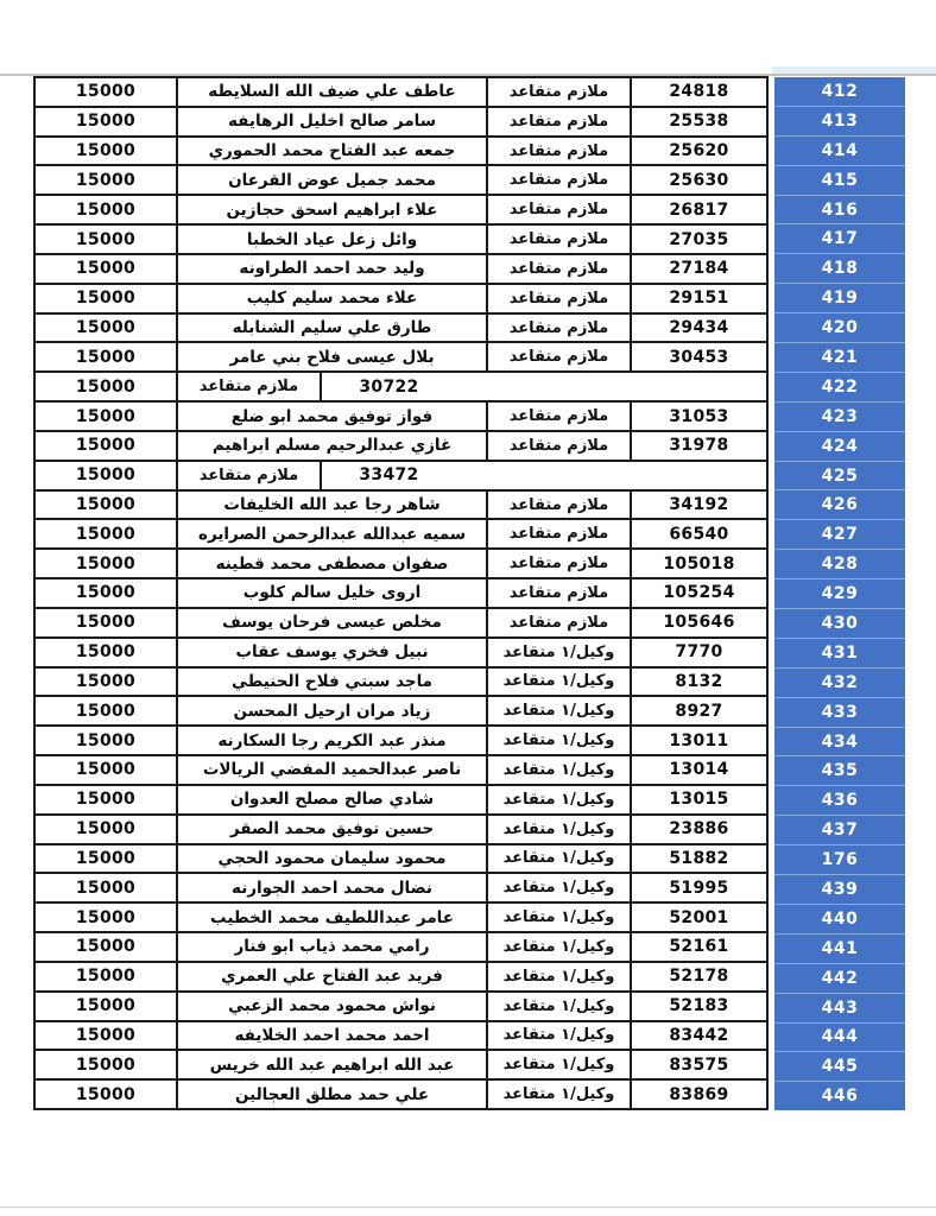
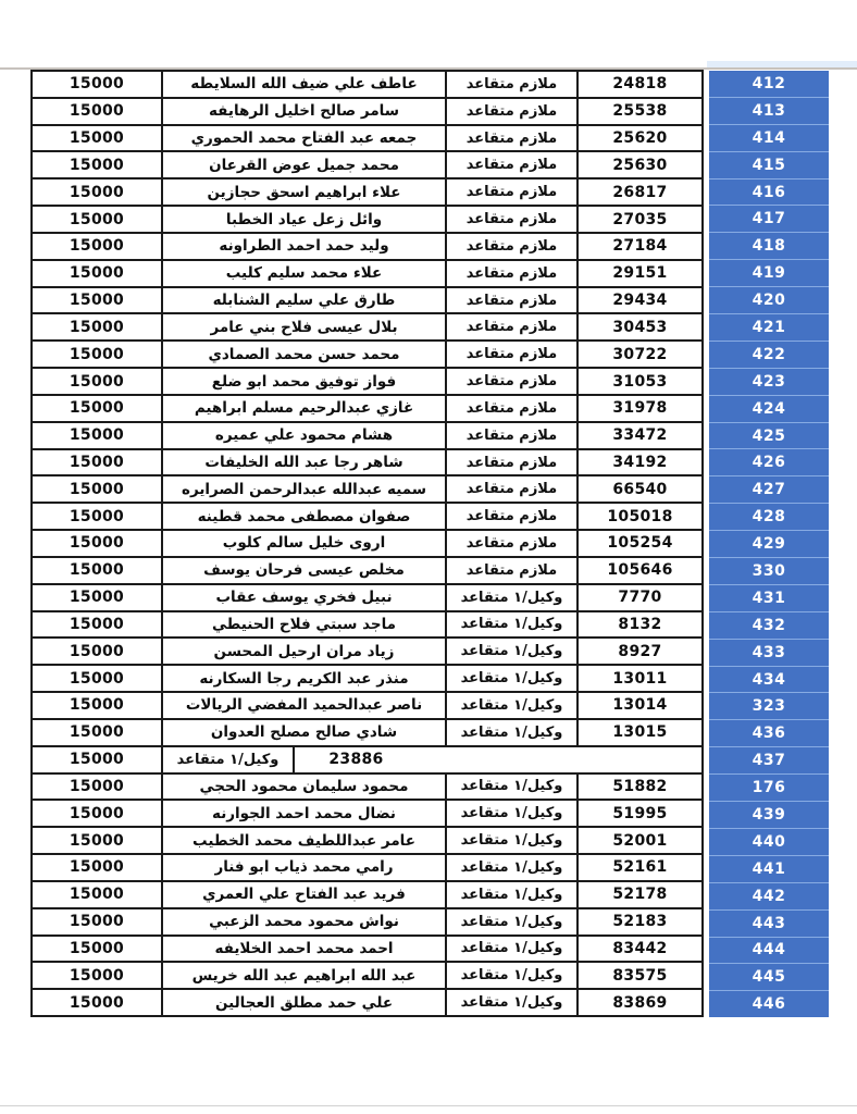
  15000
  عاطف علي ضيف الله السلايطه
  ملازم متقاعد
  24818
  15000
  سامر صالح اخليل الرهايفه
  ملازم متقاعد
  25538
  15000
  جمعه عبد الفتاح محمد الحموري
  ملازم متقاعد
  25620
  15000
  محمد جميل عوض القرعان
  ملازم متقاعد
  25630
  15000
  علاء ابراهيم اسحق حجازين
  ملازم متقاعد
  26817
  15000
  وائل زعل عياد الخطبا
  ملازم متقاعد
  27035
  15000
  وليد حمد احمد الطراونه
  ملازم متقاعد
  27184
  15000
  علاء محمد سليم كليب
  ملازم متقاعد
  29151
  15000
  طارق علي سليم الشنابله
  ملازم متقاعد
  29434
  15000
  بلال عيسى فلاح بني عامر
  ملازم متقاعد
  30453
  15000
+ محمد حسن محمد الصمادي
  ملازم متقاعد
  30722
  15000
  فواز توفيق محمد ابو ضلع
  ملازم متقاعد
  31053
  15000
  غازي عبدالرحيم مسلم ابراهيم
  ملازم متقاعد
  31978
  15000
+ هشام محمود علي عميره
  ملازم متقاعد
  33472
  15000
  شاهر رجا عبد الله الخليفات
  ملازم متقاعد
  34192
  15000
  سميه عبدالله عبدالرحمن الصرايره
  ملازم متقاعد
  66540
  15000
  صفوان مصطفى محمد قطينه
  ملازم متقاعد
  105018
  15000
  اروى خليل سالم كلوب
  ملازم متقاعد
  105254
  15000
  مخلص عيسى فرحان يوسف
  ملازم متقاعد
  105646
  15000
  نبيل فخري يوسف عقاب
  وكيل/١ متقاعد
  7770
  15000
  ماجد سبتي فلاح الحنيطي
  وكيل/١ متقاعد
  8132
  15000
  زياد مران ارحيل المحسن
  وكيل/١ متقاعد
  8927
  15000
  منذر عبد الكريم رجا السكارنه
  وكيل/١ متقاعد
  13011
  15000
  ناصر عبدالحميد المفضي الريالات
  وكيل/١ متقاعد
  13014
  15000
  شادي صالح مصلح العدوان
  وكيل/١ متقاعد
  13015
  15000
- حسين توفيق محمد الصقر
  وكيل/١ متقاعد
  23886
  15000
  محمود سليمان محمود الحجي
  وكيل/١ متقاعد
  51882
  15000
  نضال محمد احمد الجوارنه
  وكيل/١ متقاعد
  51995
  15000
  عامر عبداللطيف محمد الخطيب
  وكيل/١ متقاعد
  52001
  15000
  رامي محمد ذياب ابو فنار
  وكيل/١ متقاعد
  52161
  15000
  فريد عبد الفتاح علي العمري
  وكيل/١ متقاعد
  52178
  15000
  نواش محمود محمد الزعبي
  وكيل/١ متقاعد
  52183
  15000
  احمد محمد احمد الخلايفه
  وكيل/١ متقاعد
  83442
  15000
  عبد الله ابراهيم عبد الله خريس
  وكيل/١ متقاعد
  83575
  15000
  علي حمد مطلق العجالين
  وكيل/١ متقاعد
  83869
  412
  413
  414
  415
  416
  417
  418
  419
  420
  421
  422
  423
  424
  425
  426
  427
  428
  429
- 430
+ 330
  431
  432
  433
  434
- 435
+ 323
  436
  437
  176
  439
  440
  441
  442
  443
  444
  445
  446
